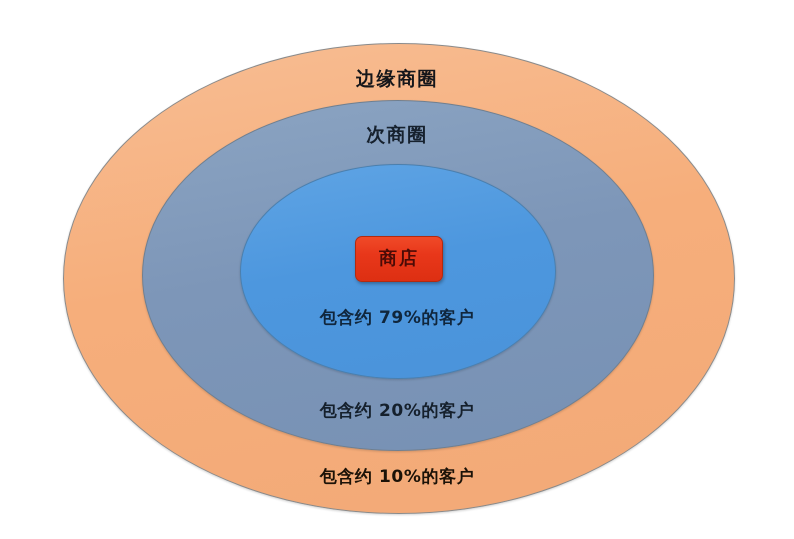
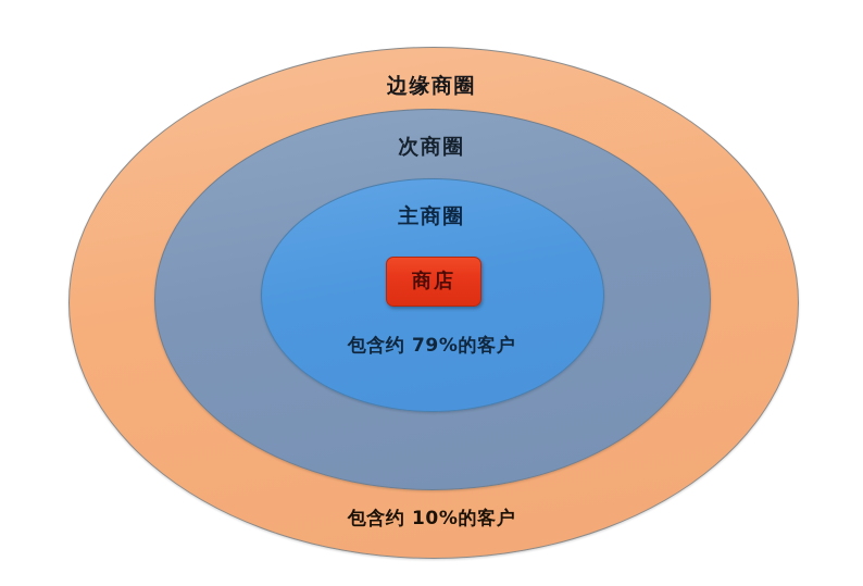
  边缘商圈
  次商圈
+ 主商圈
  商店
  包含约 79%的客户
- 包含约 20%的客户
  包含约 10%的客户
